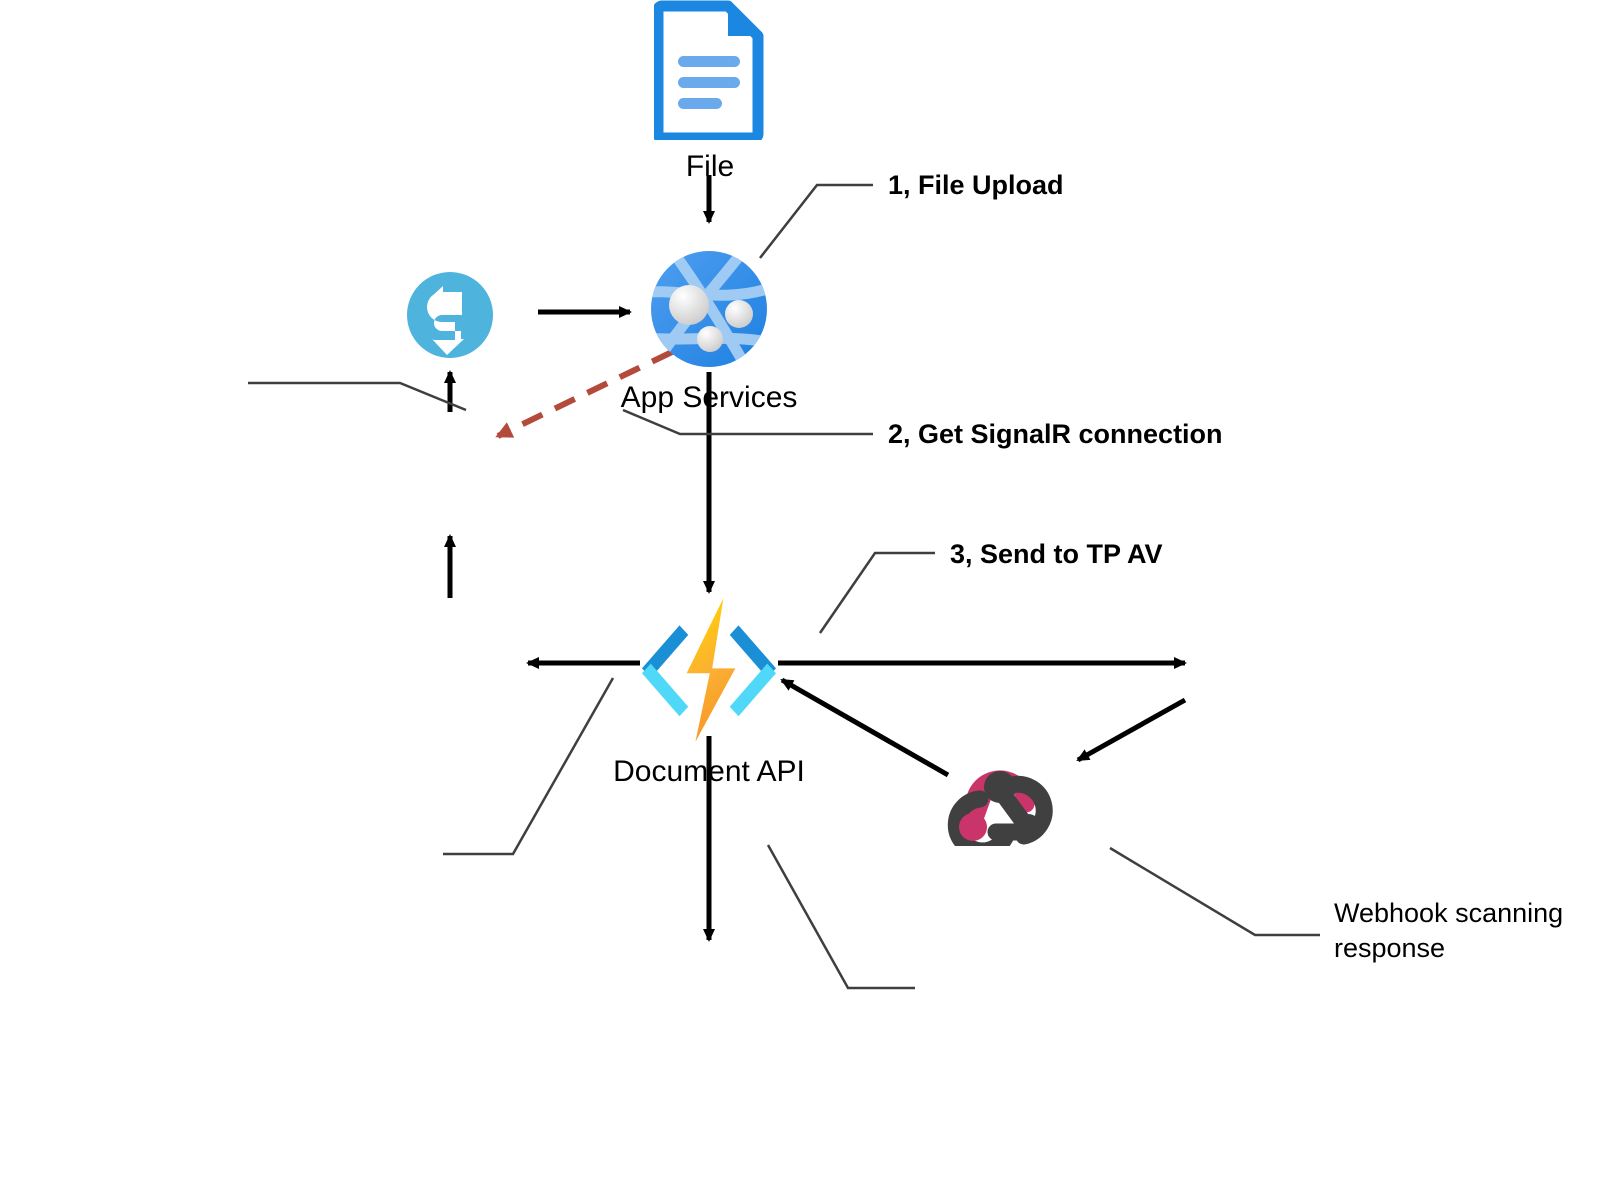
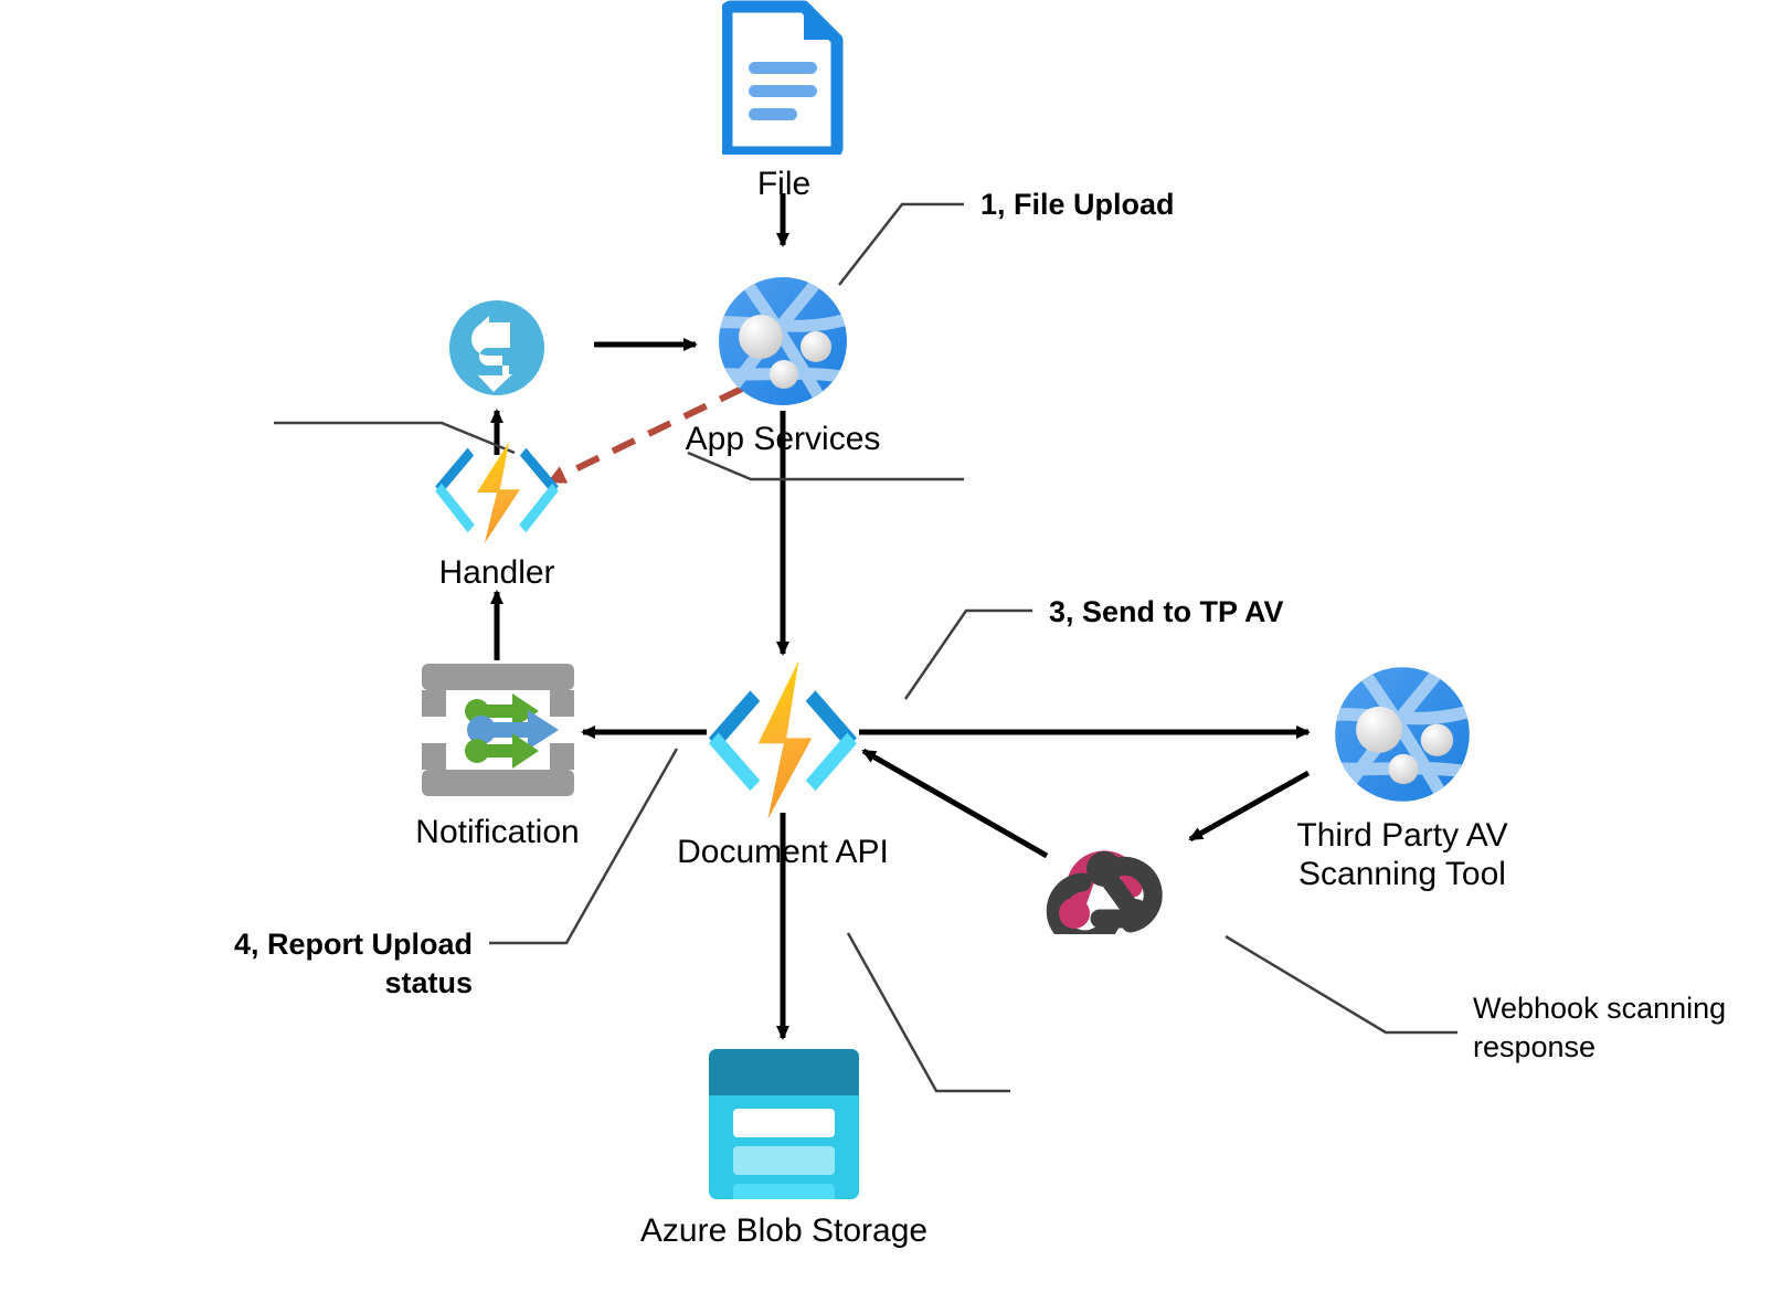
  File
  App Services
+ Handler
+ Notification
  Document API
+ Third Party AV
+ Scanning Tool
+ Azure Blob Storage
  1, File Upload
- 2, Get SignalR connection
  3, Send to TP AV
+ 4, Report Upload
+ status
  Webhook scanning
  response
